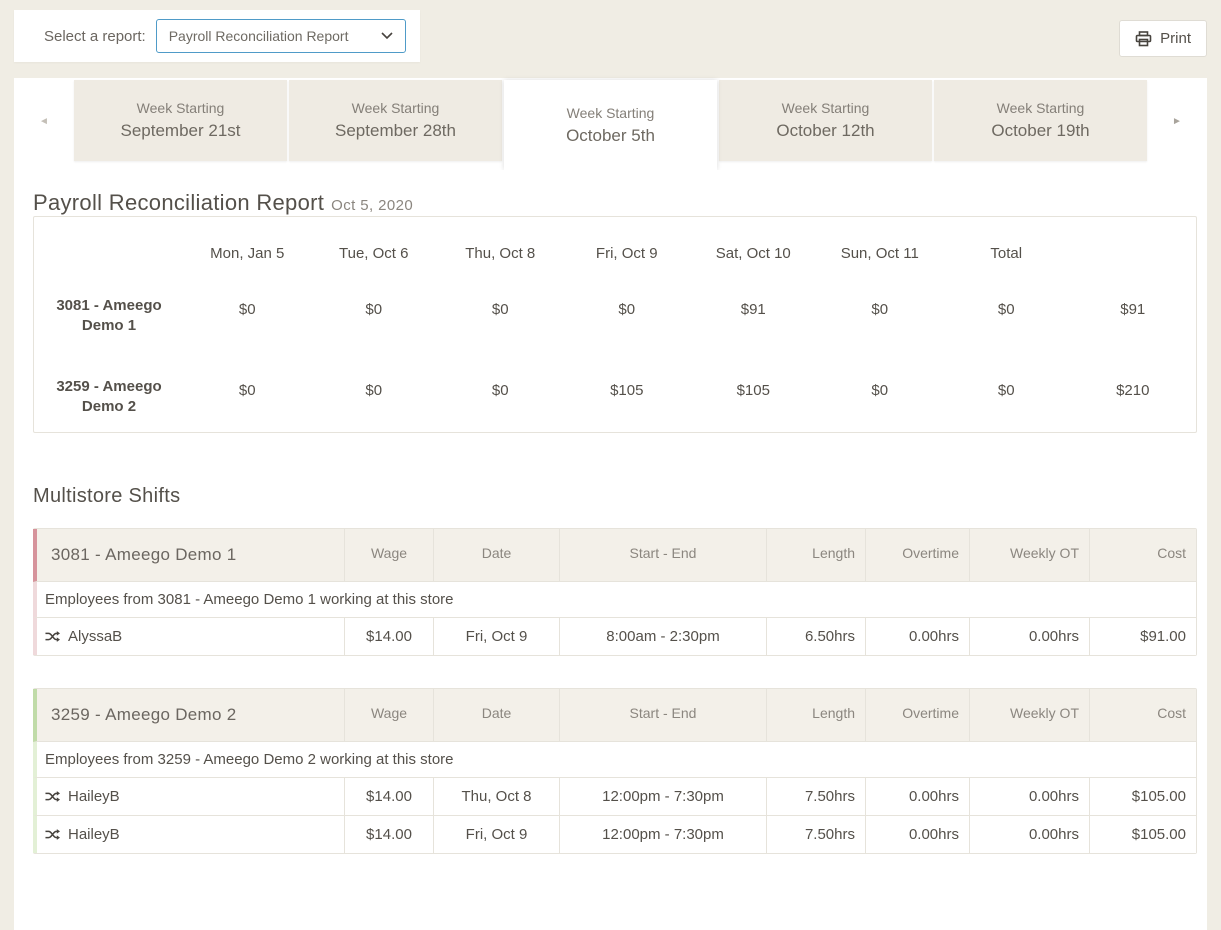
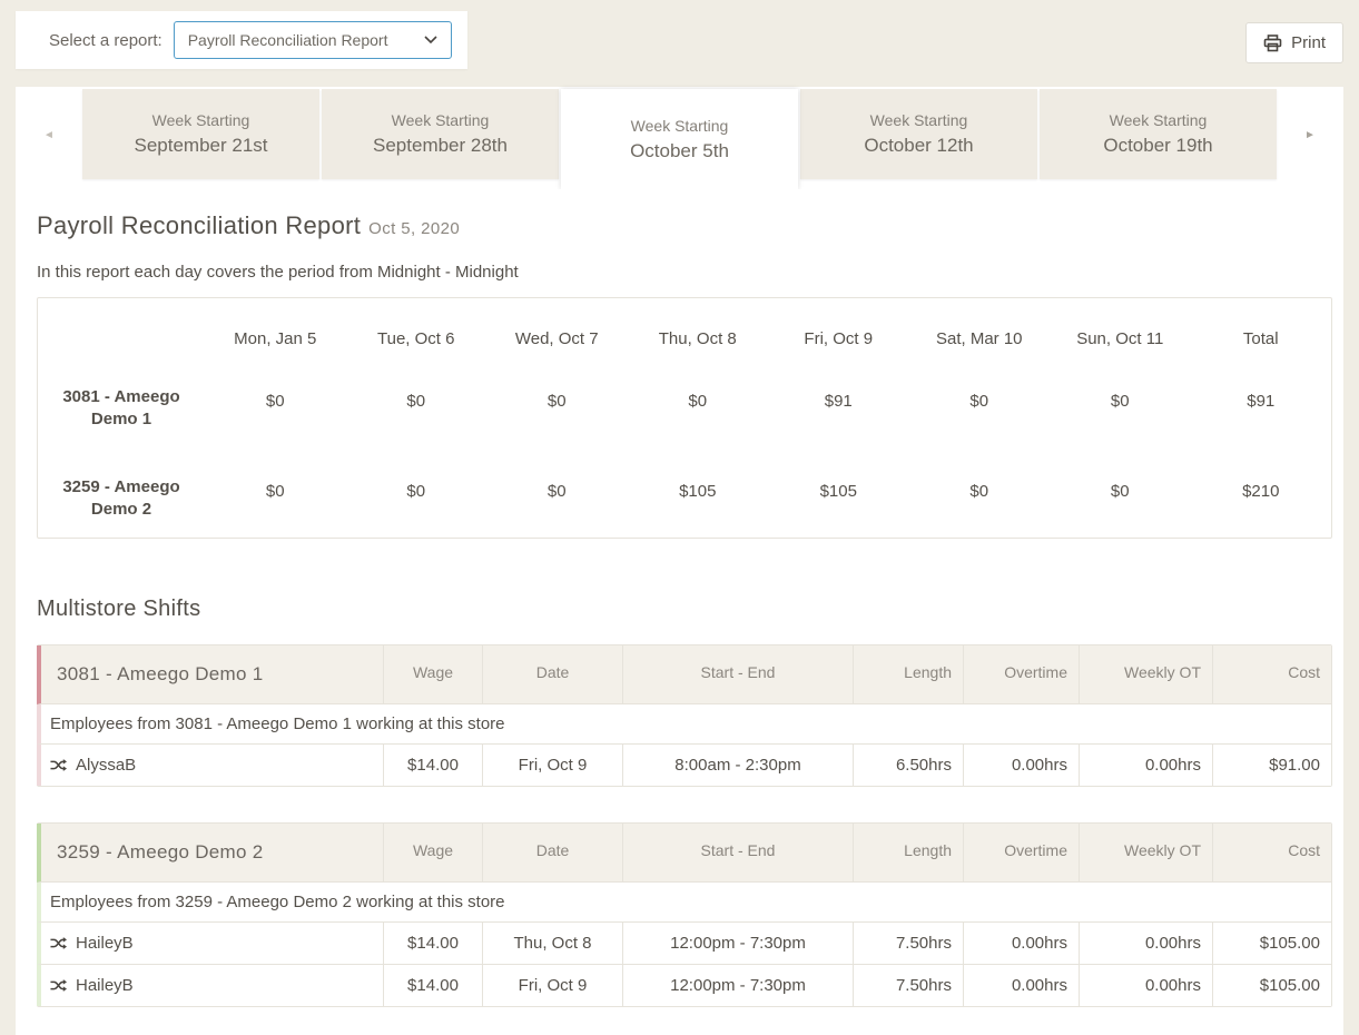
  Select a report:
  Payroll Reconciliation Report
  Print
  ◄
  Week Starting
  September 21st
  Week Starting
  September 28th
  Week Starting
  October 5th
  Week Starting
  October 12th
  Week Starting
  October 19th
  ►
  Payroll Reconciliation Report Oct 5, 2020
+ In this report each day covers the period from Midnight - Midnight
  Mon, Jan 5
  Tue, Oct 6
+ Wed, Oct 7
  Thu, Oct 8
  Fri, Oct 9
- Sat, Oct 10
+ Sat, Mar 10
  Sun, Oct 11
  Total
  3081 - Ameego Demo 1
  $0
  $0
  $0
  $0
  $91
  $0
  $0
  $91
  3259 - Ameego Demo 2
  $0
  $0
  $0
  $105
  $105
  $0
  $0
  $210
  Multistore Shifts
  3081 - Ameego Demo 1
  Wage
  Date
  Start - End
  Length
  Overtime
  Weekly OT
  Cost
  Employees from 3081 - Ameego Demo 1 working at this store
  AlyssaB
  $14.00
  Fri, Oct 9
  8:00am - 2:30pm
  6.50hrs
  0.00hrs
  0.00hrs
  $91.00
  3259 - Ameego Demo 2
  Wage
  Date
  Start - End
  Length
  Overtime
  Weekly OT
  Cost
  Employees from 3259 - Ameego Demo 2 working at this store
  HaileyB
  $14.00
  Thu, Oct 8
  12:00pm - 7:30pm
  7.50hrs
  0.00hrs
  0.00hrs
  $105.00
  HaileyB
  $14.00
  Fri, Oct 9
  12:00pm - 7:30pm
  7.50hrs
  0.00hrs
  0.00hrs
  $105.00
